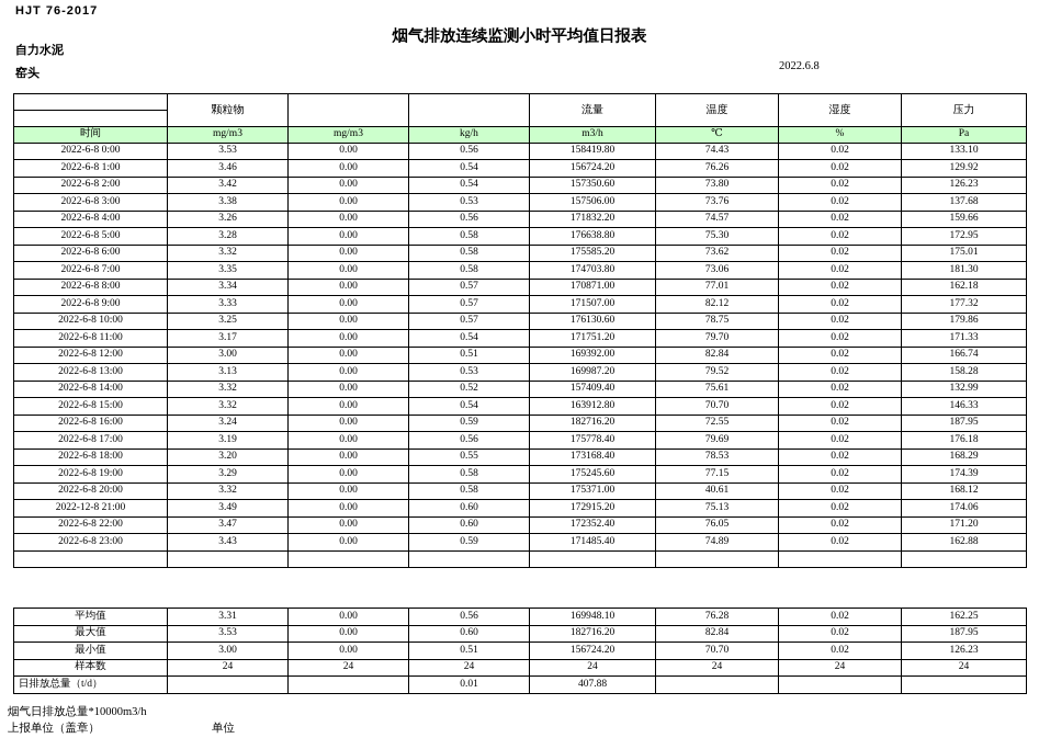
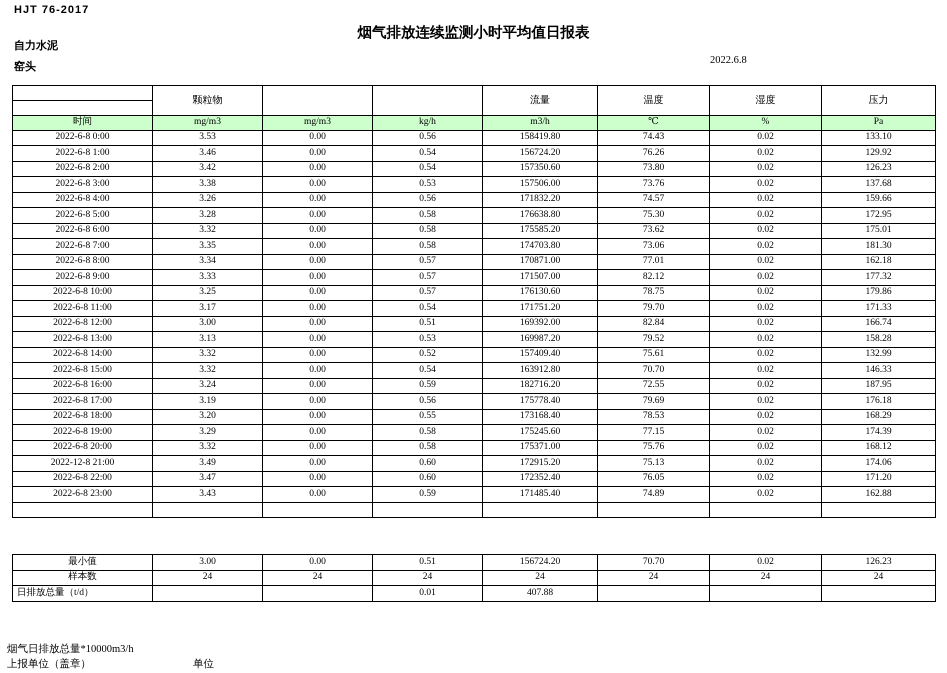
  HJT 76-2017
  烟气排放连续监测小时平均值日报表
  自力水泥
  窑头
  2022.6.8
  	颗粒物			流量	温度	湿度	压力
  时间	mg/m3	mg/m3	kg/h	m3/h	℃	%	Pa
  2022-6-8 0:00	3.53	0.00	0.56	158419.80	74.43	0.02	133.10
  2022-6-8 1:00	3.46	0.00	0.54	156724.20	76.26	0.02	129.92
  2022-6-8 2:00	3.42	0.00	0.54	157350.60	73.80	0.02	126.23
  2022-6-8 3:00	3.38	0.00	0.53	157506.00	73.76	0.02	137.68
  2022-6-8 4:00	3.26	0.00	0.56	171832.20	74.57	0.02	159.66
  2022-6-8 5:00	3.28	0.00	0.58	176638.80	75.30	0.02	172.95
  2022-6-8 6:00	3.32	0.00	0.58	175585.20	73.62	0.02	175.01
  2022-6-8 7:00	3.35	0.00	0.58	174703.80	73.06	0.02	181.30
  2022-6-8 8:00	3.34	0.00	0.57	170871.00	77.01	0.02	162.18
  2022-6-8 9:00	3.33	0.00	0.57	171507.00	82.12	0.02	177.32
  2022-6-8 10:00	3.25	0.00	0.57	176130.60	78.75	0.02	179.86
  2022-6-8 11:00	3.17	0.00	0.54	171751.20	79.70	0.02	171.33
  2022-6-8 12:00	3.00	0.00	0.51	169392.00	82.84	0.02	166.74
  2022-6-8 13:00	3.13	0.00	0.53	169987.20	79.52	0.02	158.28
  2022-6-8 14:00	3.32	0.00	0.52	157409.40	75.61	0.02	132.99
  2022-6-8 15:00	3.32	0.00	0.54	163912.80	70.70	0.02	146.33
  2022-6-8 16:00	3.24	0.00	0.59	182716.20	72.55	0.02	187.95
  2022-6-8 17:00	3.19	0.00	0.56	175778.40	79.69	0.02	176.18
  2022-6-8 18:00	3.20	0.00	0.55	173168.40	78.53	0.02	168.29
  2022-6-8 19:00	3.29	0.00	0.58	175245.60	77.15	0.02	174.39
- 2022-6-8 20:00	3.32	0.00	0.58	175371.00	40.61	0.02	168.12
+ 2022-6-8 20:00	3.32	0.00	0.58	175371.00	75.76	0.02	168.12
  2022-12-8 21:00	3.49	0.00	0.60	172915.20	75.13	0.02	174.06
  2022-6-8 22:00	3.47	0.00	0.60	172352.40	76.05	0.02	171.20
  2022-6-8 23:00	3.43	0.00	0.59	171485.40	74.89	0.02	162.88
- 平均值	3.31	0.00	0.56	169948.10	76.28	0.02	162.25
- 最大值	3.53	0.00	0.60	182716.20	82.84	0.02	187.95
  最小值	3.00	0.00	0.51	156724.20	70.70	0.02	126.23
  样本数	24	24	24	24	24	24	24
  日排放总量（t/d）			0.01	407.88
  烟气日排放总量*10000m3/h
  上报单位（盖章）
  单位
